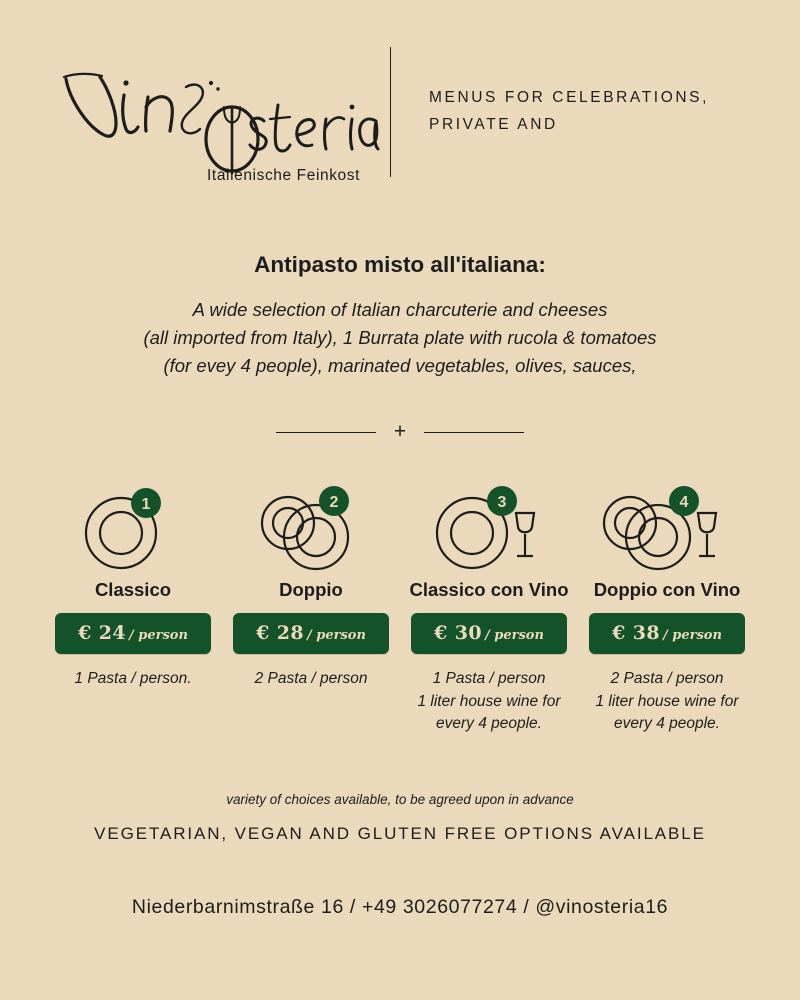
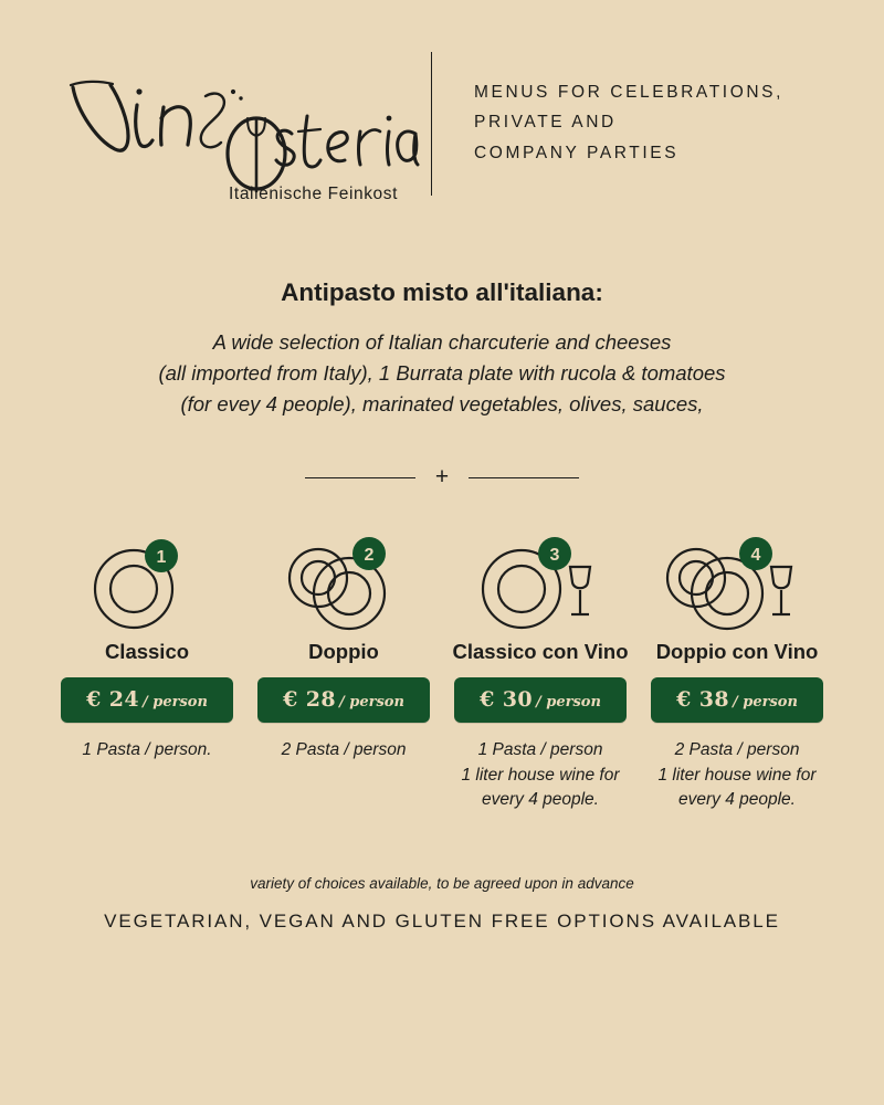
  Italienische Feinkost
  MENUS FOR CELEBRATIONS,
  PRIVATE AND
+ COMPANY PARTIES
  Antipasto misto all'italiana:
  A wide selection of Italian charcuterie and cheeses
  (all imported from Italy), 1 Burrata plate with rucola & tomatoes
  (for evey 4 people), marinated vegetables, olives, sauces,
  +
  1
  Classico
  € 24
  / person
  1 Pasta / person.
  2
  Doppio
  € 28
  / person
  2 Pasta / person
  3
  Classico con Vino
  € 30
  / person
  1 Pasta / person
  1 liter house wine for
  every 4 people.
  4
  Doppio con Vino
  € 38
  / person
  2 Pasta / person
  1 liter house wine for
  every 4 people.
  variety of choices available, to be agreed upon in advance
  VEGETARIAN, VEGAN AND GLUTEN FREE OPTIONS AVAILABLE
- Niederbarnimstraße 16 / +49 3026077274 / @vinosteria16
